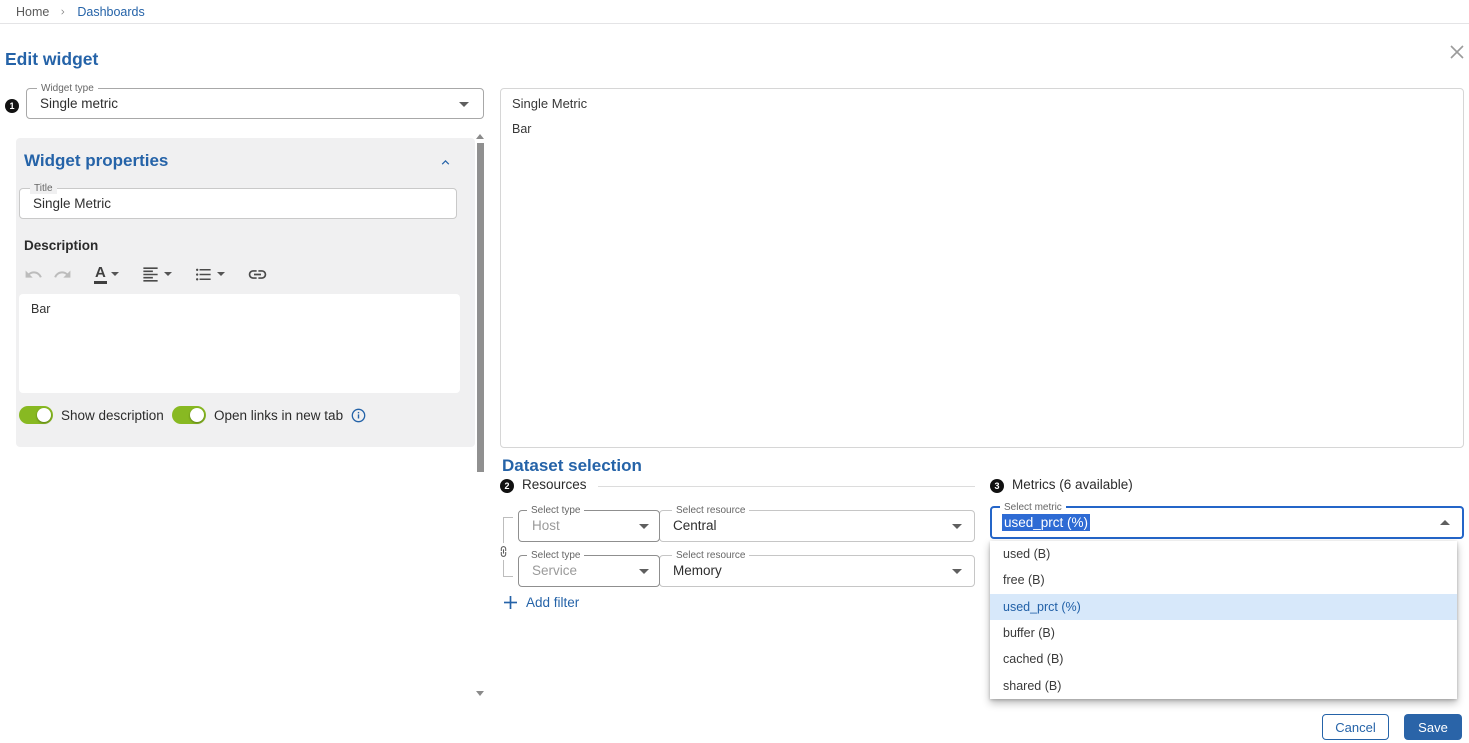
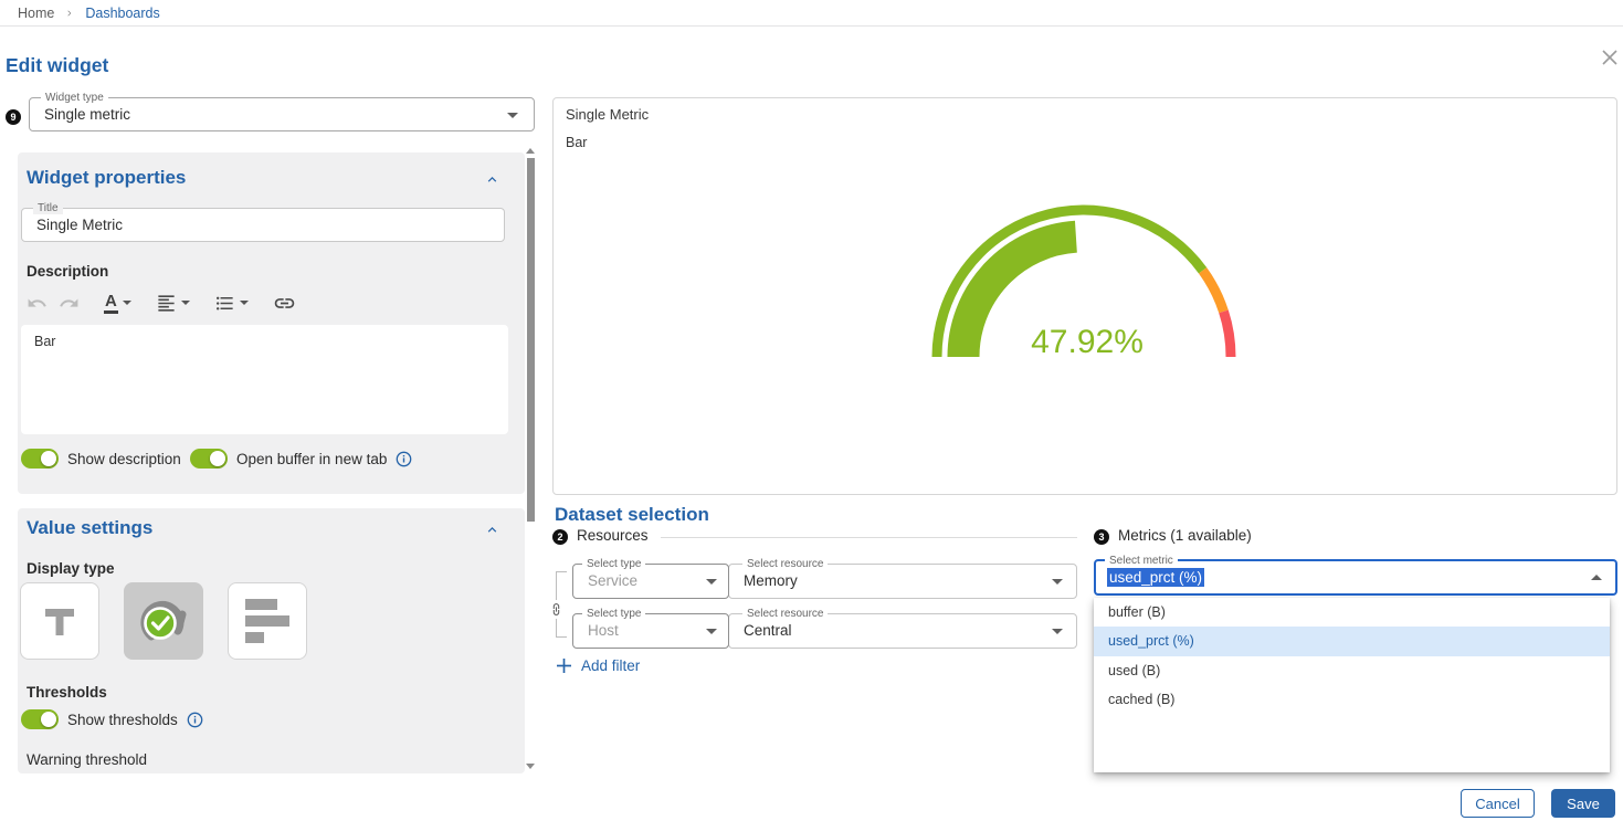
  Home
  Dashboards
  Edit widget
- 1
+ 9
  Widget type
  Single metric
  Widget properties
  Title
  Single Metric
  Description
  A
  Bar
  Show description
- Open links in new tab
+ Open buffer in new tab
+ Value settings
+ Display type
+ Thresholds
+ Show thresholds
+ Warning threshold
  Single Metric
  Bar
+ 47.92%
  Dataset selection
  2
  Resources
  Select type
- Host
+ Service
  Select resource
- Central
+ Memory
  Select type
- Service
+ Host
  Select resource
- Memory
+ Central
  Add filter
  3
- Metrics (6 available)
+ Metrics (1 available)
  Select metric
  used_prct (%)
- used (B)
+ buffer (B)
- free (B)
  used_prct (%)
- buffer (B)
+ used (B)
  cached (B)
- shared (B)
  Cancel
  Save
